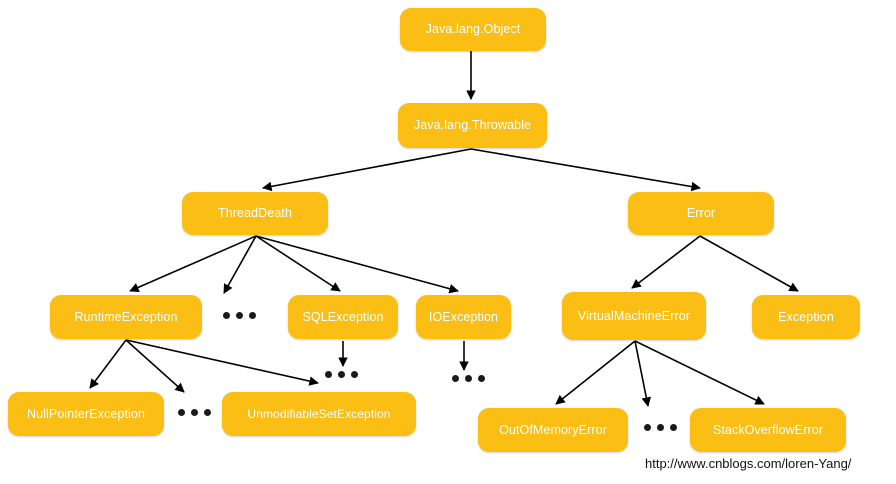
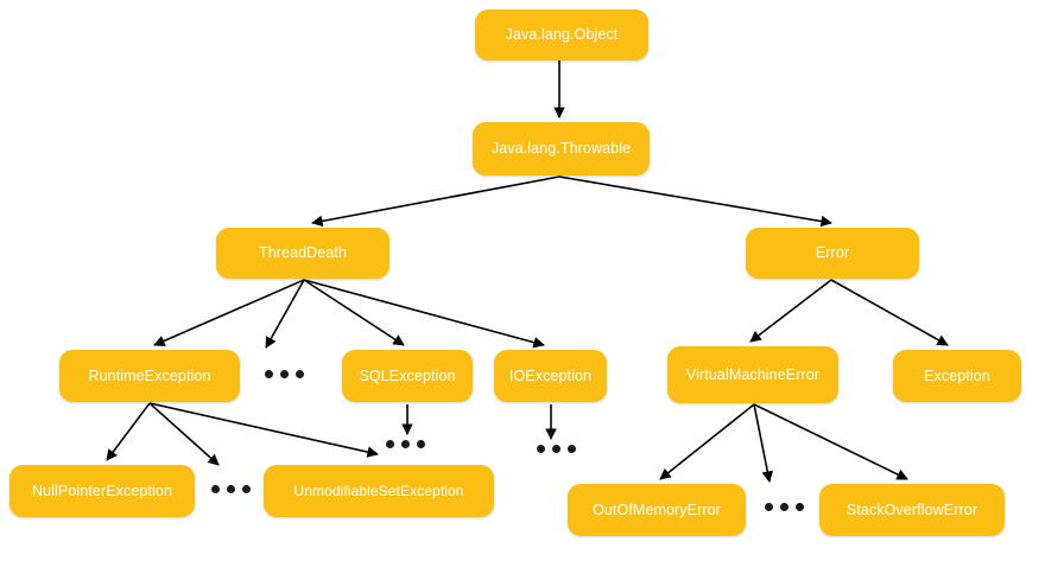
  Java.lang.Object
  Java.lang.Throwable
  ThreadDeath
  Error
  RuntimeException
  SQLException
  IOException
  VirtualMachineError
  Exception
  NullPointerException
  UnmodifiableSetException
  OutOfMemoryError
  StackOverflowError
- http://www.cnblogs.com/loren-Yang/
